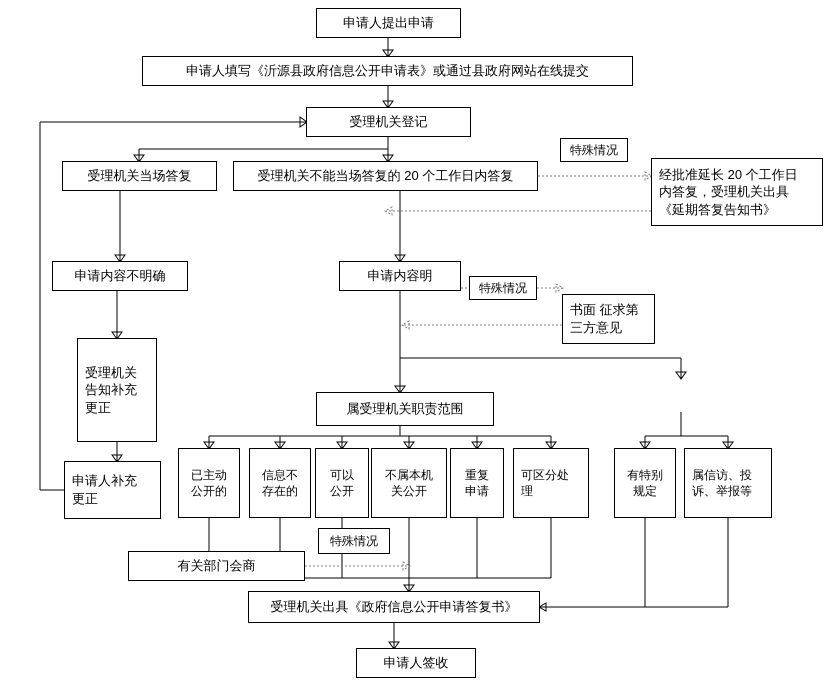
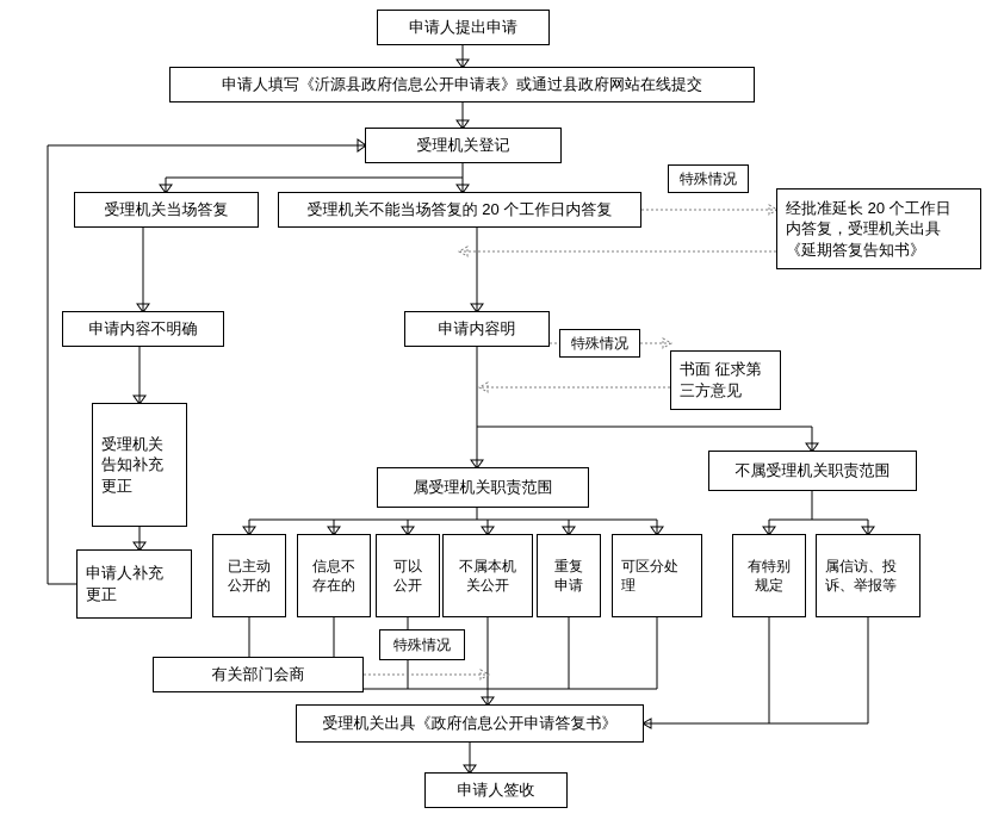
  申请人提出申请
  申请人填写《沂源县政府信息公开申请表》或通过县政府网站在线提交
  受理机关登记
  受理机关当场答复
  受理机关不能当场答复的 20 个工作日内答复
  特殊情况
  经批准延长 20 个工作日
  内答复，受理机关出具
  《延期答复告知书》
  申请内容不明确
  申请内容明
  特殊情况
  书面 征求第
  三方意见
  受理机关
  告知补充
  更正
  属受理机关职责范围
+ 不属受理机关职责范围
  申请人补充
  更正
  已主动
  公开的
  信息不
  存在的
  可以
  公开
  不属本机
  关公开
  重复
  申请
  可区分处
  理
  有特别
  规定
  属信访、投
  诉、举报等
  特殊情况
  有关部门会商
  受理机关出具《政府信息公开申请答复书》
  申请人签收
